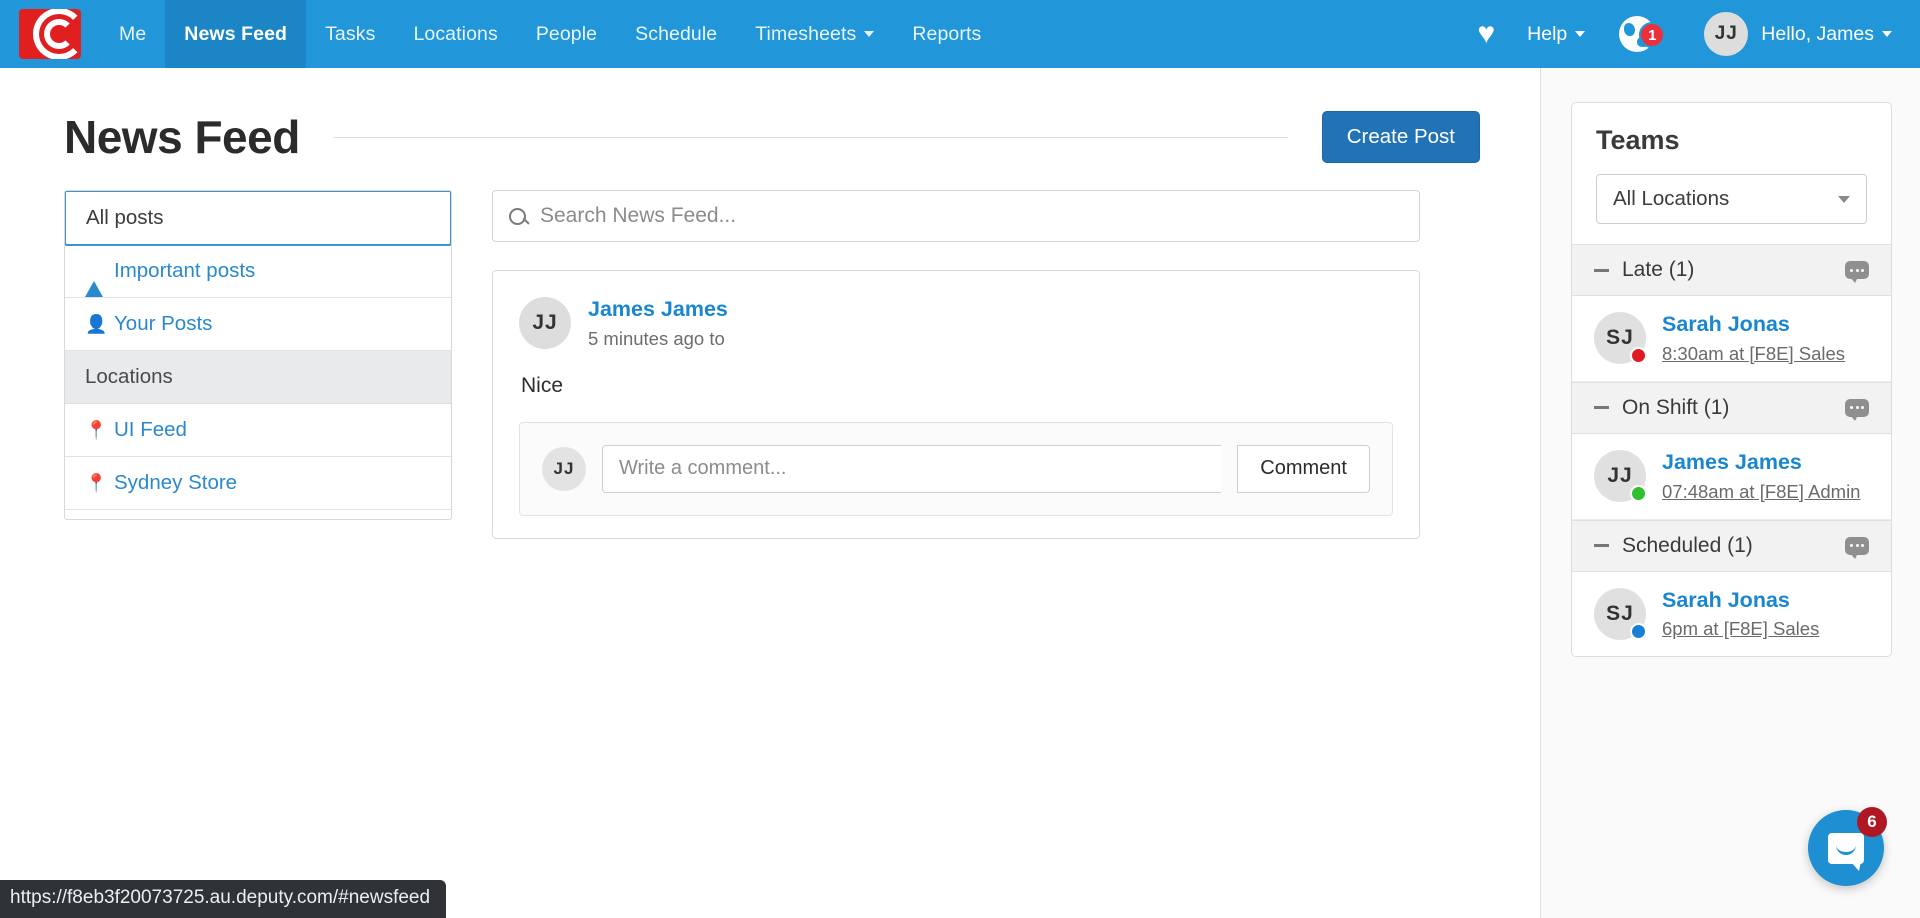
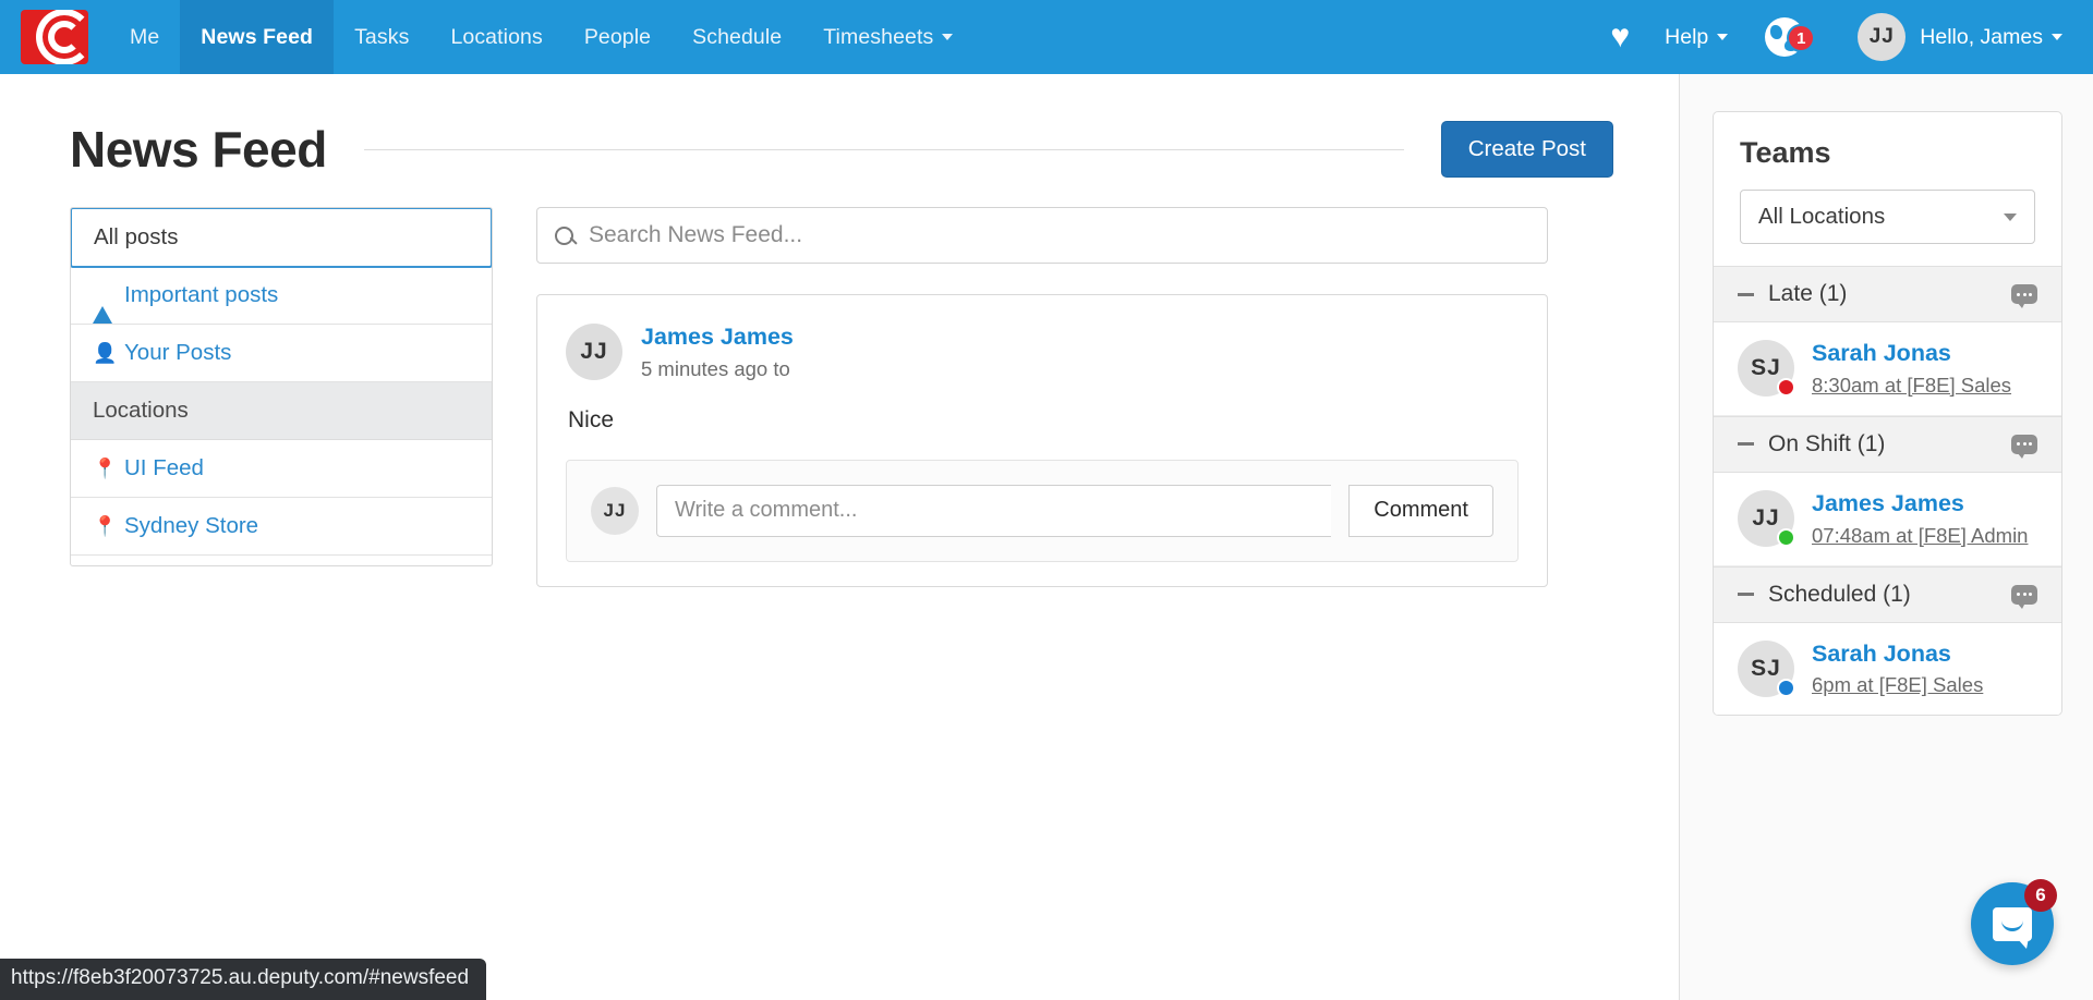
  Me
  News Feed
  Tasks
  Locations
  People
  Schedule
  Timesheets
- Reports
  ♥
  Help
  1
  JJ
  Hello, James
  News Feed
  Create Post
  All posts
  Important posts
  👤
  Your Posts
  Locations
  📍
  UI Feed
  📍
  Sydney Store
  Search News Feed...
  JJ
  James James
  5 minutes ago to
  Nice
  JJ
  Write a comment...
  Comment
  https://f8eb3f20073725.au.deputy.com/#newsfeed
  Teams
  All Locations
  Late (1)
  SJ
  Sarah Jonas
  8:30am at [F8E] Sales
  On Shift (1)
  JJ
  James James
  07:48am at [F8E] Admin
  Scheduled (1)
  SJ
  Sarah Jonas
  6pm at [F8E] Sales
  6
